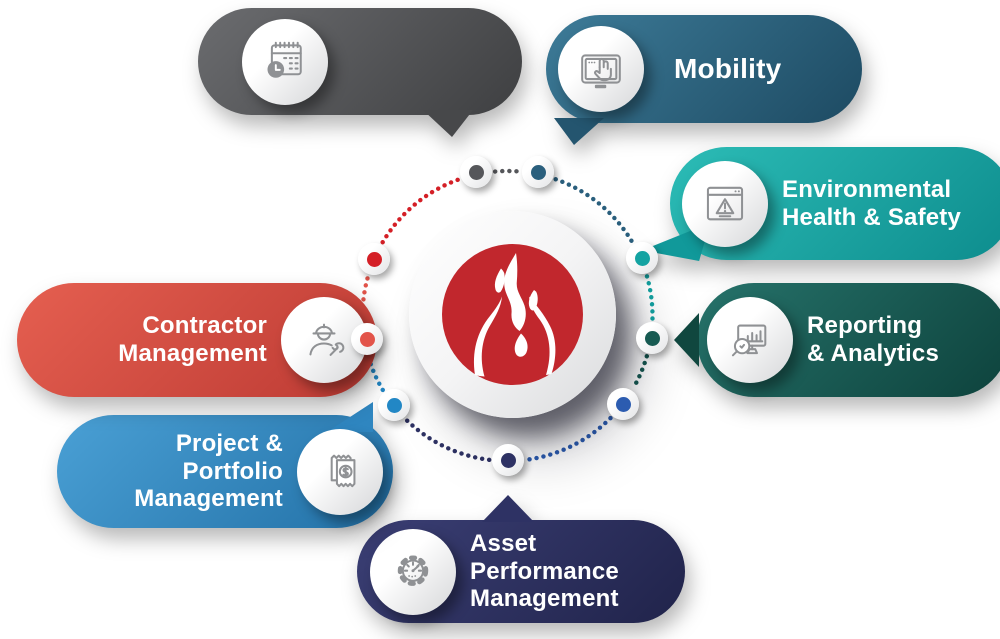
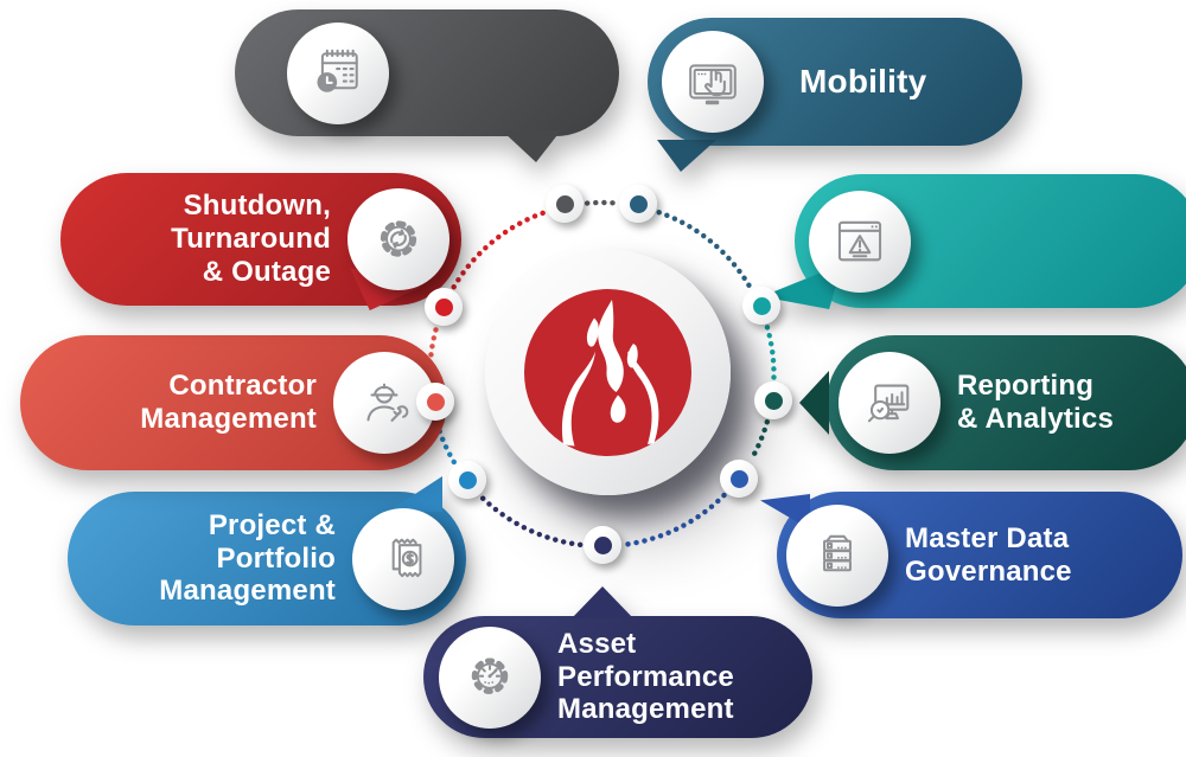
  Mobility
- Environmental
- Health & Safety
  Reporting
  & Analytics
+ Master Data
+ Governance
  Asset
  Performance
  Management
  Project &
  Portfolio
  Management
  Contractor
  Management
+ Shutdown,
+ Turnaround
+ & Outage
